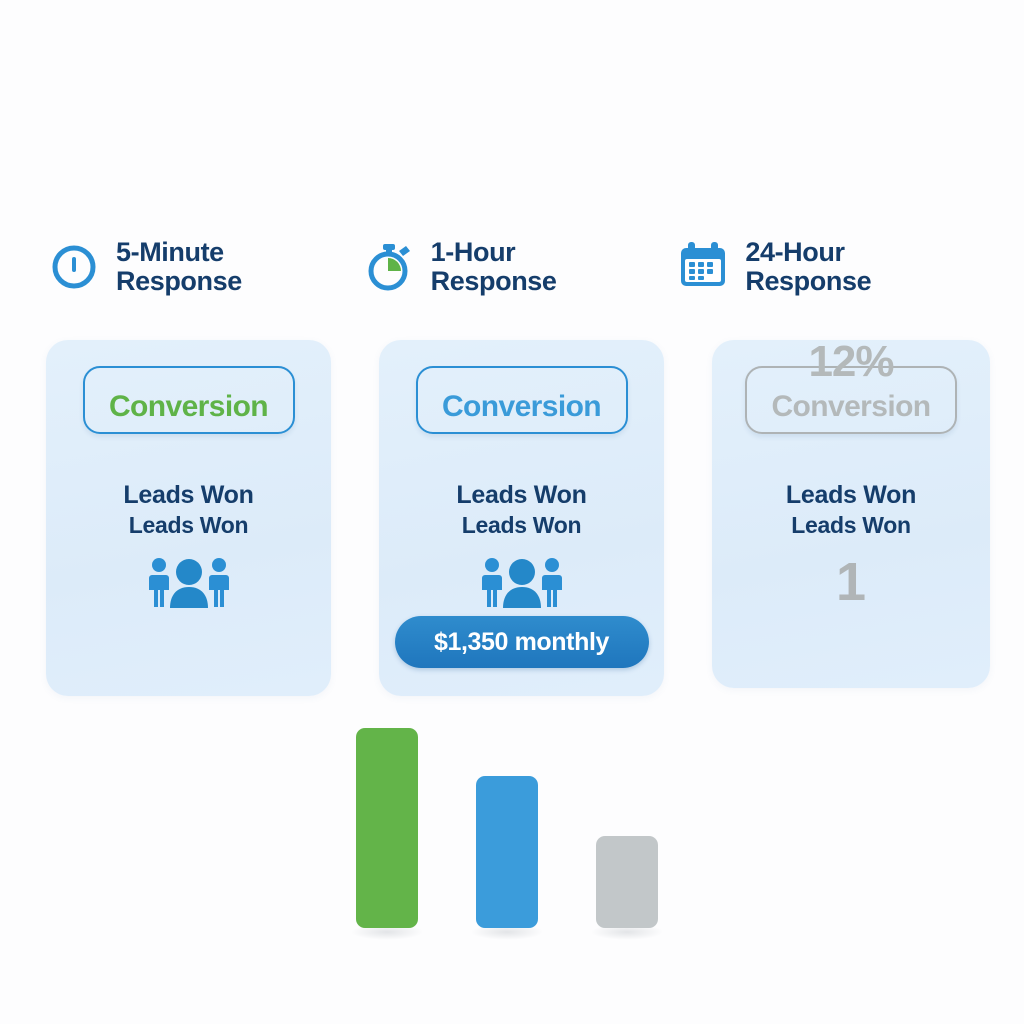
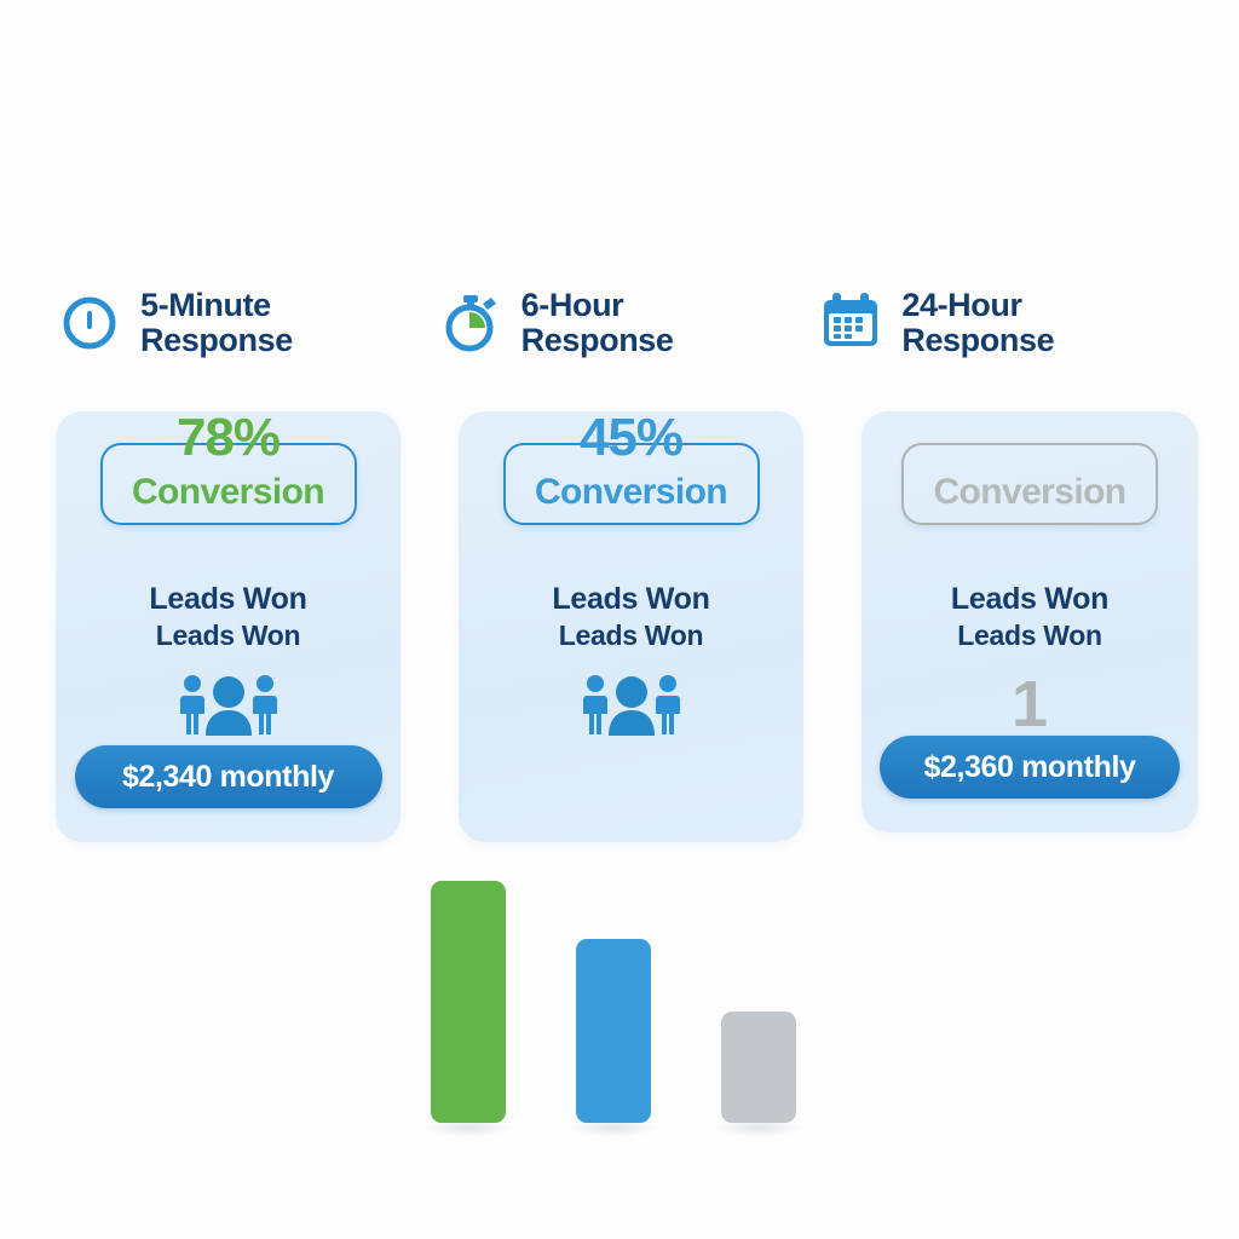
  5-Minute
  Response
- 1-Hour
+ 6-Hour
  Response
  24-Hour
  Response
+ 78%
  Conversion
  Leads Won
  Leads Won
+ $2,340 monthly
+ 45%
  Conversion
  Leads Won
  Leads Won
- $1,350 monthly
- 12%
  Conversion
  Leads Won
  Leads Won
  1
+ $2,360 monthly
